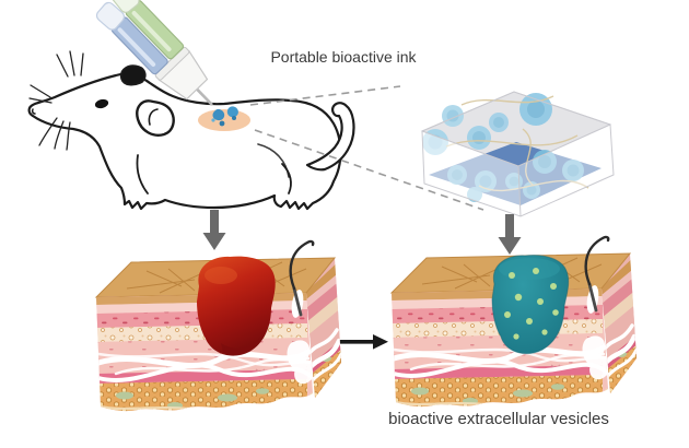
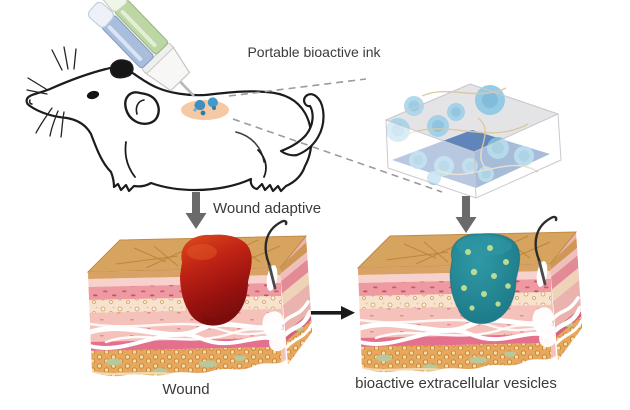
  Portable bioactive ink
+ Wound adaptive
+ Wound
  bioactive extracellular vesicles
